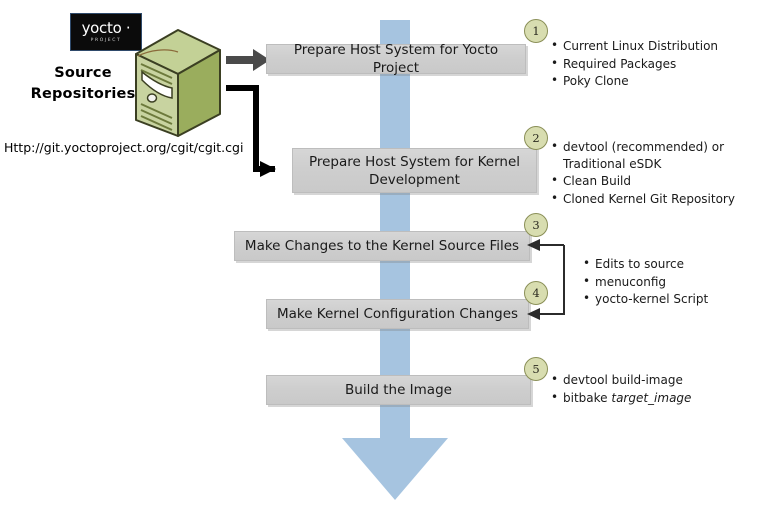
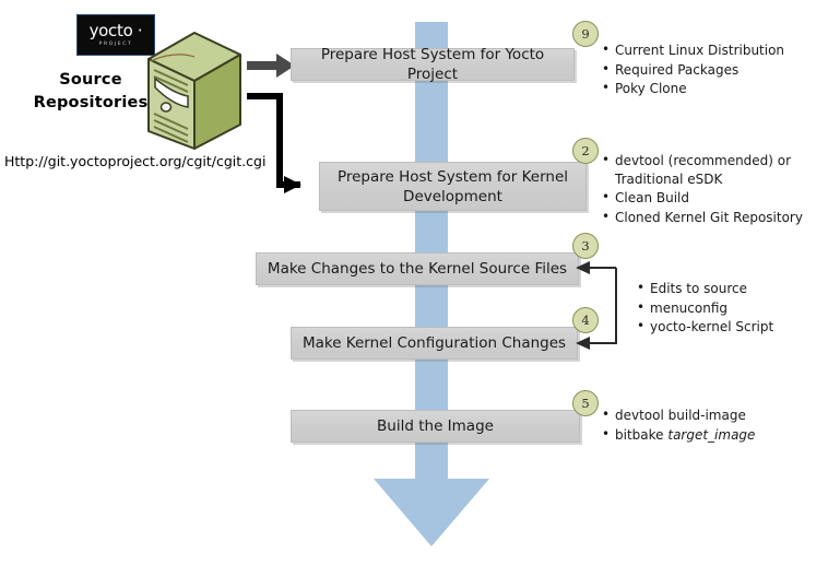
  yocto ·
  Source
  Repositories
  Http://git.yoctoproject.org/cgit/cgit.cgi
  Prepare Host System for Yocto Project
  Prepare Host System for Kernel Development
  Make Changes to the Kernel Source Files
  Make Kernel Configuration Changes
  Build the Image
- 1
+ 9
  2
  3
  4
  5
  Current Linux Distribution
  Required Packages
  Poky Clone
  devtool (recommended) or Traditional eSDK
  Clean Build
  Cloned Kernel Git Repository
  Edits to source
  menuconfig
  yocto-kernel Script
  devtool build-image
  bitbake target_image
